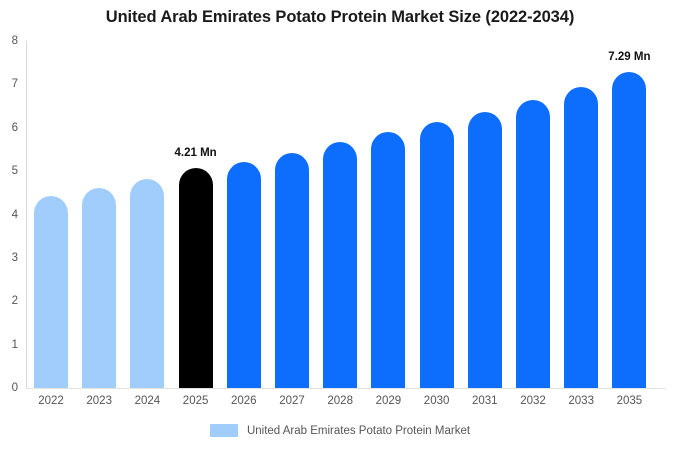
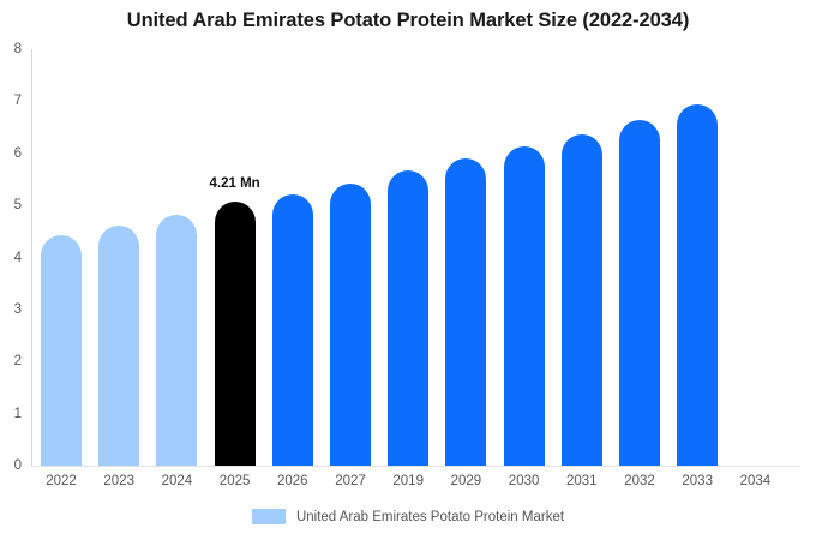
  United Arab Emirates Potato Protein Market Size (2022-2034)
  0
  1
  2
  3
  4
  5
  6
  7
  8
  4.21 Mn
- 7.29 Mn
  2022
  2023
  2024
  2025
  2026
  2027
- 2028
+ 2019
  2029
  2030
  2031
  2032
  2033
- 2035
+ 2034
  United Arab Emirates Potato Protein Market
